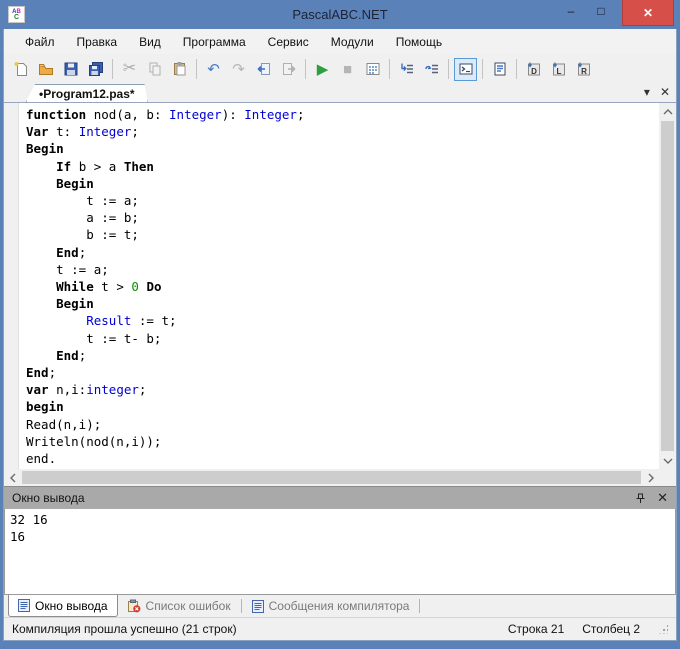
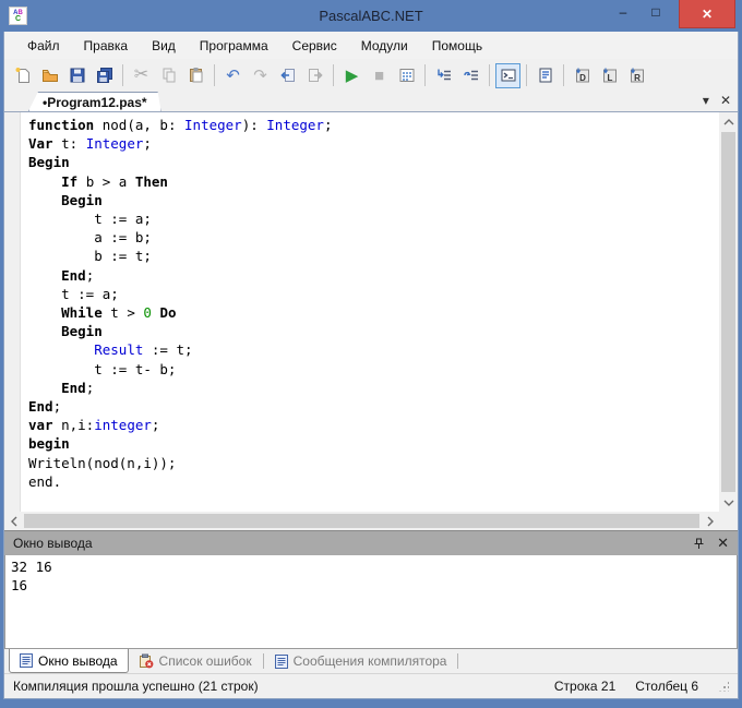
  PascalABC.NET
  –
  □
  ✕
  Файл
  Правка
  Вид
  Программа
  Сервис
  Модули
  Помощь
  ✂
  ↶
  ↷
  ▶
  ■
  D
  L
  R
  •Program12.pas*
  ▾
  ✕
  function nod(a, b: Integer): Integer;
  Var t: Integer;
  Begin
  If b > a Then
  Begin
  t := a;
  a := b;
  b := t;
  End;
  t := a;
  While t > 0 Do
  Begin
  Result := t;
  t := t- b;
  End;
  End;
  var n,i:integer;
  begin
- Read(n,i);
  Writeln(nod(n,i));
  end.
  Окно вывода
  ✕
  32 16
  16
  Окно вывода
  Список ошибок
  Сообщения компилятора
  Компиляция прошла успешно (21 строк)
  Строка 21
- Столбец 2
+ Столбец 6
